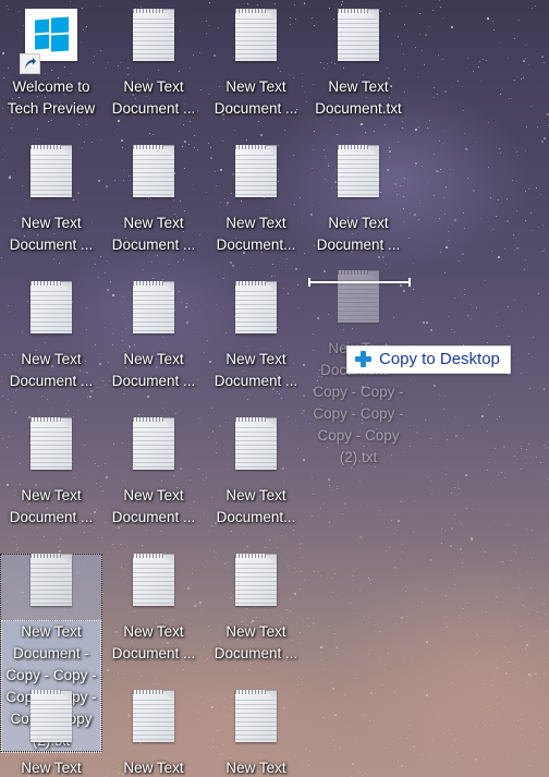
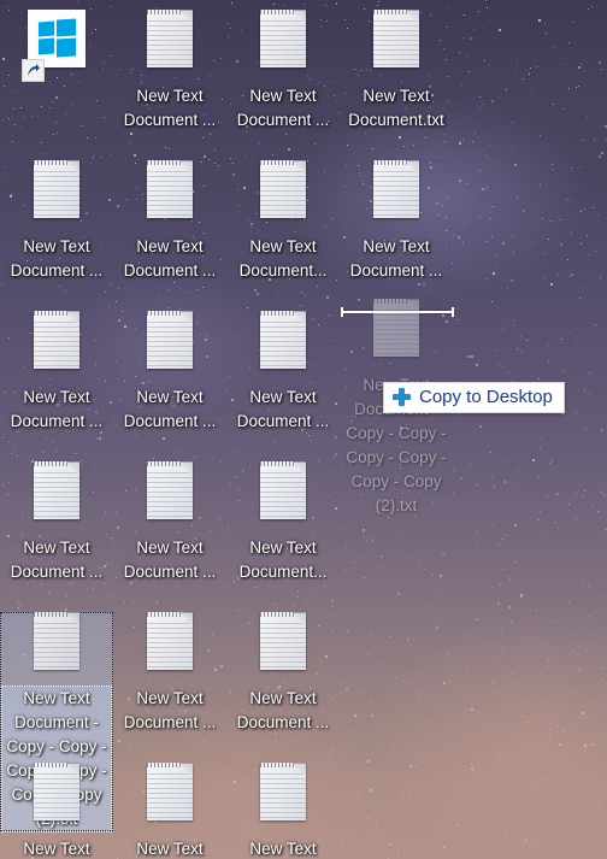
- Welcome to Tech Preview
  New Text Document ...
  New Text Document ...
  New Text Document.txt
  New Text Document ...
  New Text Document ...
  New Text Document...
  New Text Document ...
  New Text Document ...
  New Text Document ...
  New Text Document ...
  New Text Document ...
  New Text Document ...
  New Text Document...
  New Text Document - Copy - Copy - Coppy - Coopy
  New Text Document ...
  New Text Document ...
  New Text
  New Text
  New Text
  Ne Doc Copy - Copy - Copy - Copy - Copy - Copy (2).txt
  Copy to Desktop
